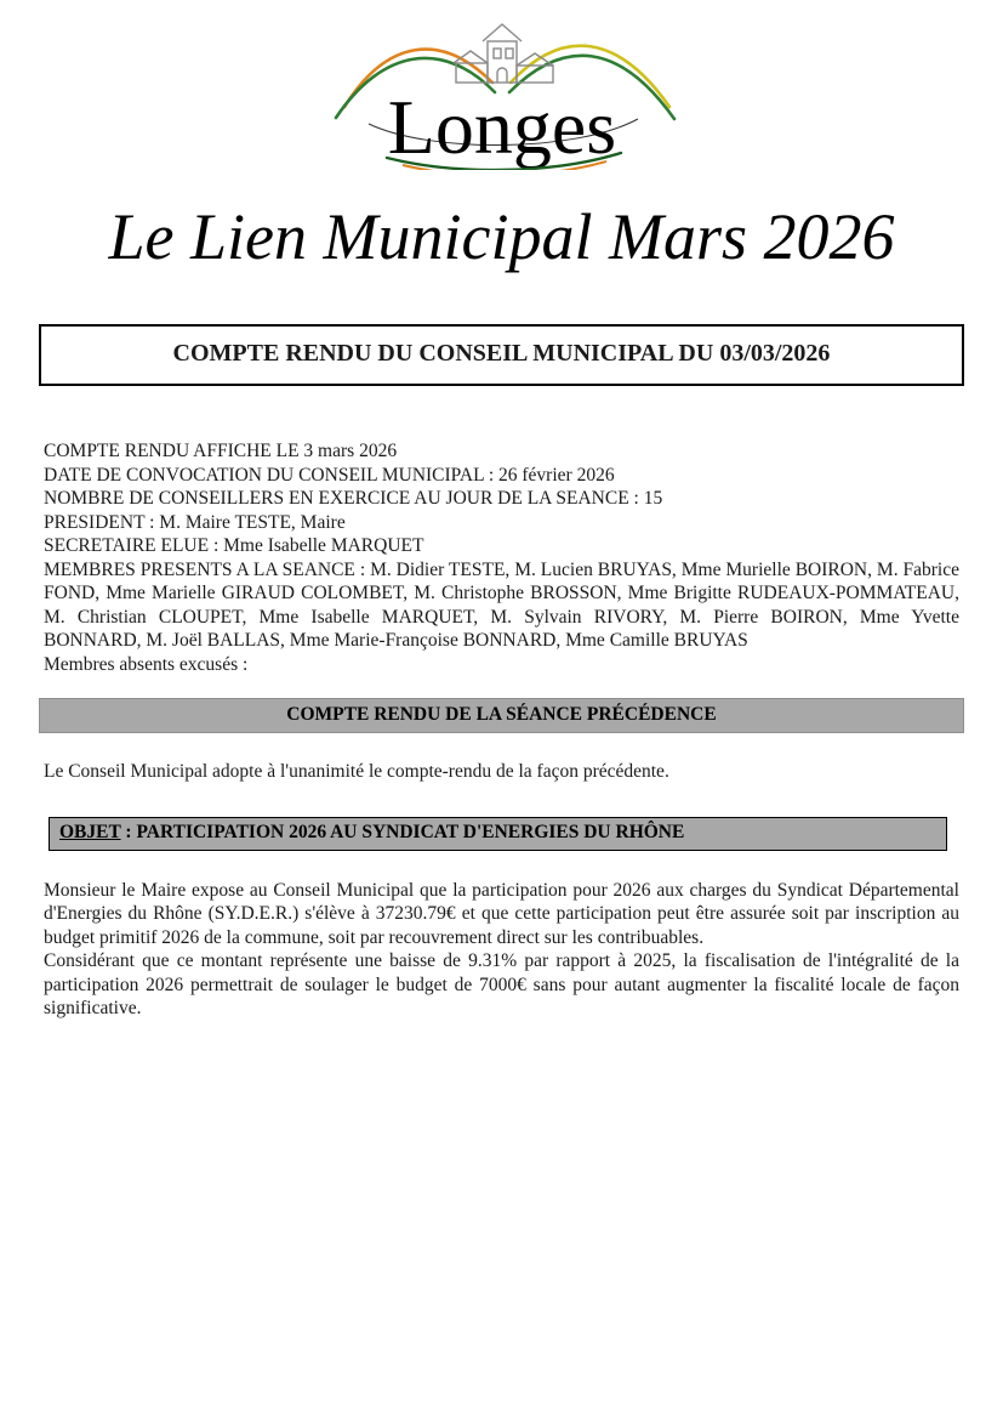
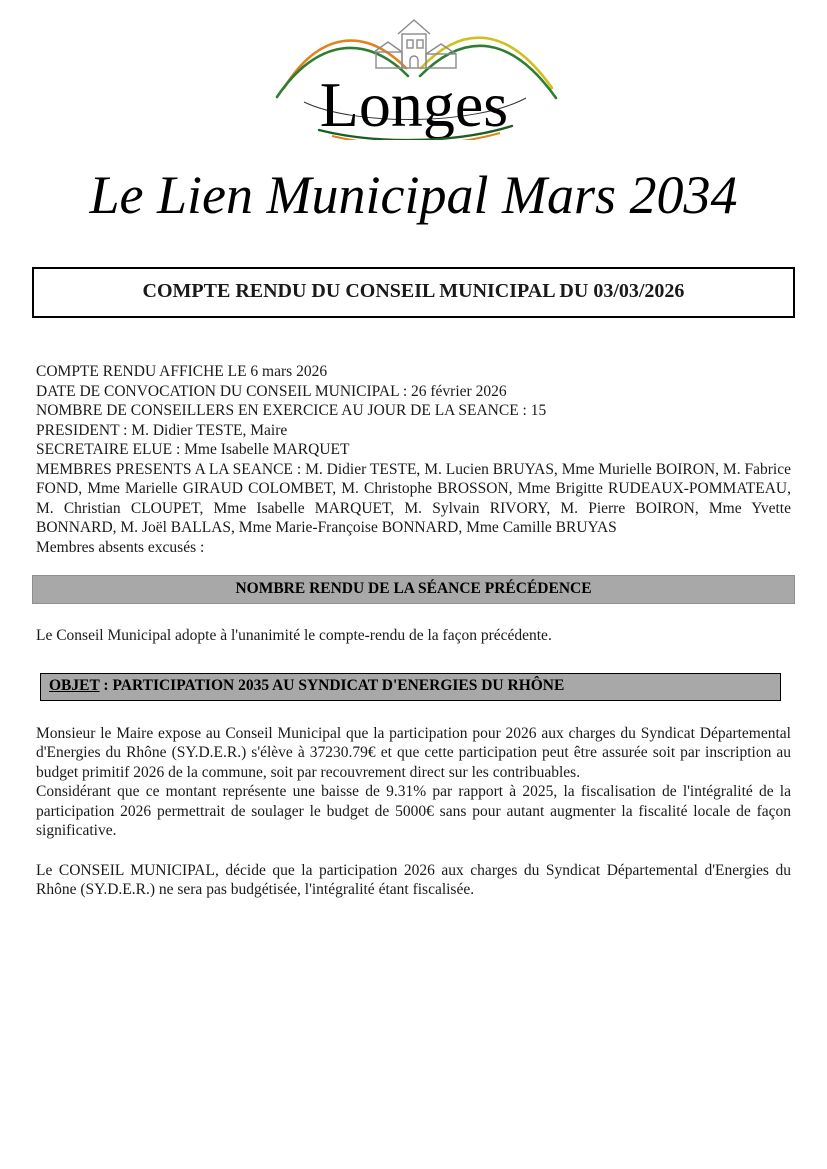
  Longes
- Le Lien Municipal Mars 2026
+ Le Lien Municipal Mars 2034
  COMPTE RENDU DU CONSEIL MUNICIPAL DU 03/03/2026
- COMPTE RENDU AFFICHE LE 3 mars 2026
+ COMPTE RENDU AFFICHE LE 6 mars 2026
  DATE DE CONVOCATION DU CONSEIL MUNICIPAL : 26 février 2026
  NOMBRE DE CONSEILLERS EN EXERCICE AU JOUR DE LA SEANCE : 15
- PRESIDENT : M. Maire TESTE, Maire
+ PRESIDENT : M. Didier TESTE, Maire
  SECRETAIRE ELUE : Mme Isabelle MARQUET
  MEMBRES PRESENTS A LA SEANCE : M. Didier TESTE, M. Lucien BRUYAS, Mme Murielle BOIRON, M. Fabrice FOND, Mme Marielle GIRAUD COLOMBET, M. Christophe BROSSON, Mme Brigitte RUDEAUX-POMMATEAU, M. Christian CLOUPET, Mme Isabelle MARQUET, M. Sylvain RIVORY, M. Pierre BOIRON, Mme Yvette BONNARD, M. Joël BALLAS, Mme Marie-Françoise BONNARD, Mme Camille BRUYAS
  Membres absents excusés :
- COMPTE RENDU DE LA SÉANCE PRÉCÉDENCE
+ NOMBRE RENDU DE LA SÉANCE PRÉCÉDENCE
  Le Conseil Municipal adopte à l'unanimité le compte-rendu de la façon précédente.
- OBJET : PARTICIPATION 2026 AU SYNDICAT D'ENERGIES DU RHÔNE
+ OBJET : PARTICIPATION 2035 AU SYNDICAT D'ENERGIES DU RHÔNE
  Monsieur le Maire expose au Conseil Municipal que la participation pour 2026 aux charges du Syndicat Départemental d'Energies du Rhône (SY.D.E.R.) s'élève à 37230.79€ et que cette participation peut être assurée soit par inscription au budget primitif 2026 de la commune, soit par recouvrement direct sur les contribuables.
- Considérant que ce montant représente une baisse de 9.31% par rapport à 2025, la fiscalisation de l'intégralité de la participation 2026 permettrait de soulager le budget de 7000€ sans pour autant augmenter la fiscalité locale de façon significative.
+ Considérant que ce montant représente une baisse de 9.31% par rapport à 2025, la fiscalisation de l'intégralité de la participation 2026 permettrait de soulager le budget de 5000€ sans pour autant augmenter la fiscalité locale de façon significative.
+ Le CONSEIL MUNICIPAL, décide que la participation 2026 aux charges du Syndicat Départemental d'Energies du Rhône (SY.D.E.R.) ne sera pas budgétisée, l'intégralité étant fiscalisée.
